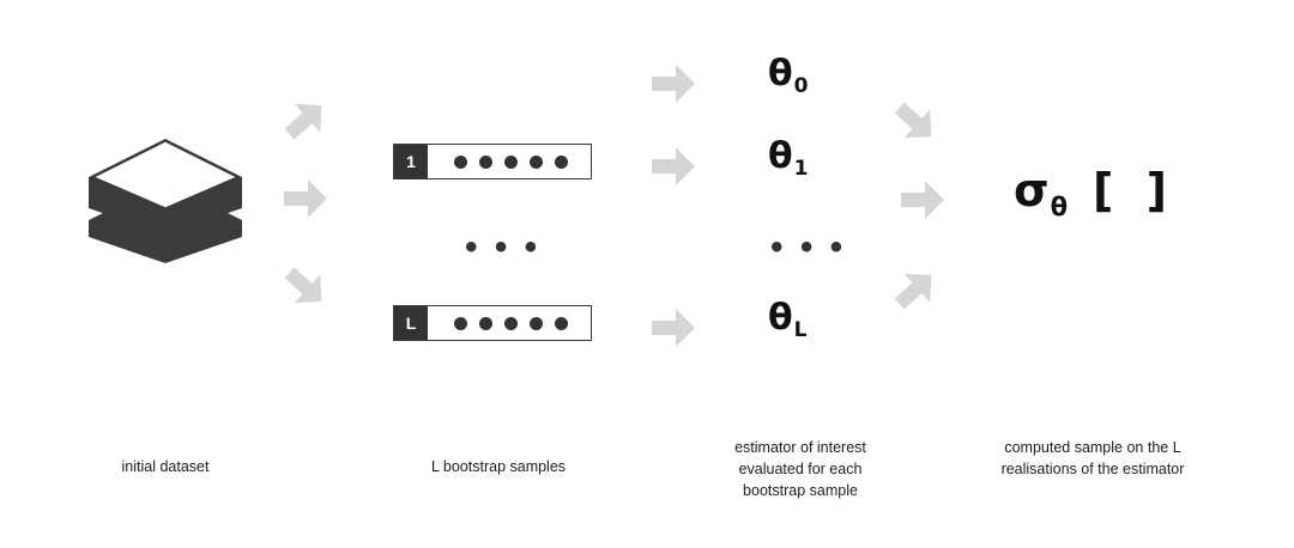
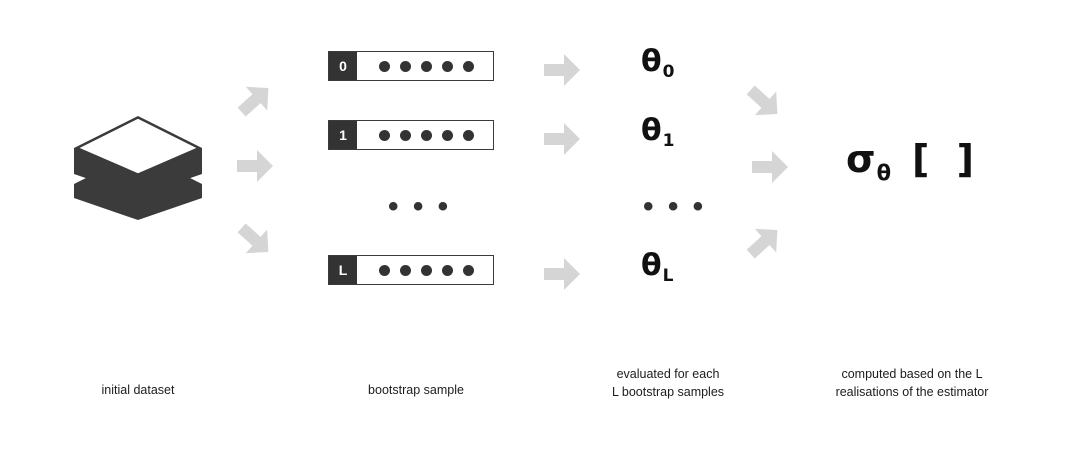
+ 0
  1
  L
  • • •
  • • •
  θ0
  θ1
  θL
  σθ[ ]
  initial dataset
- L bootstrap samples
+ bootstrap sample
- estimator of interest
  evaluated for each
- bootstrap sample
+ L bootstrap samples
- computed sample on the L
+ computed based on the L
  realisations of the estimator
